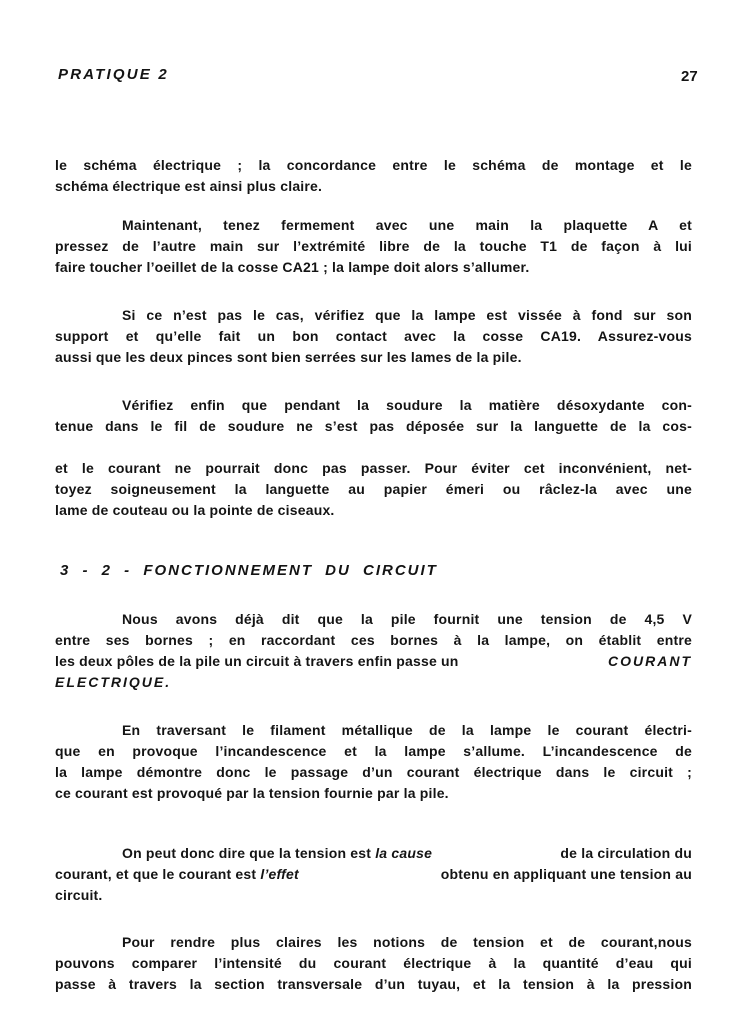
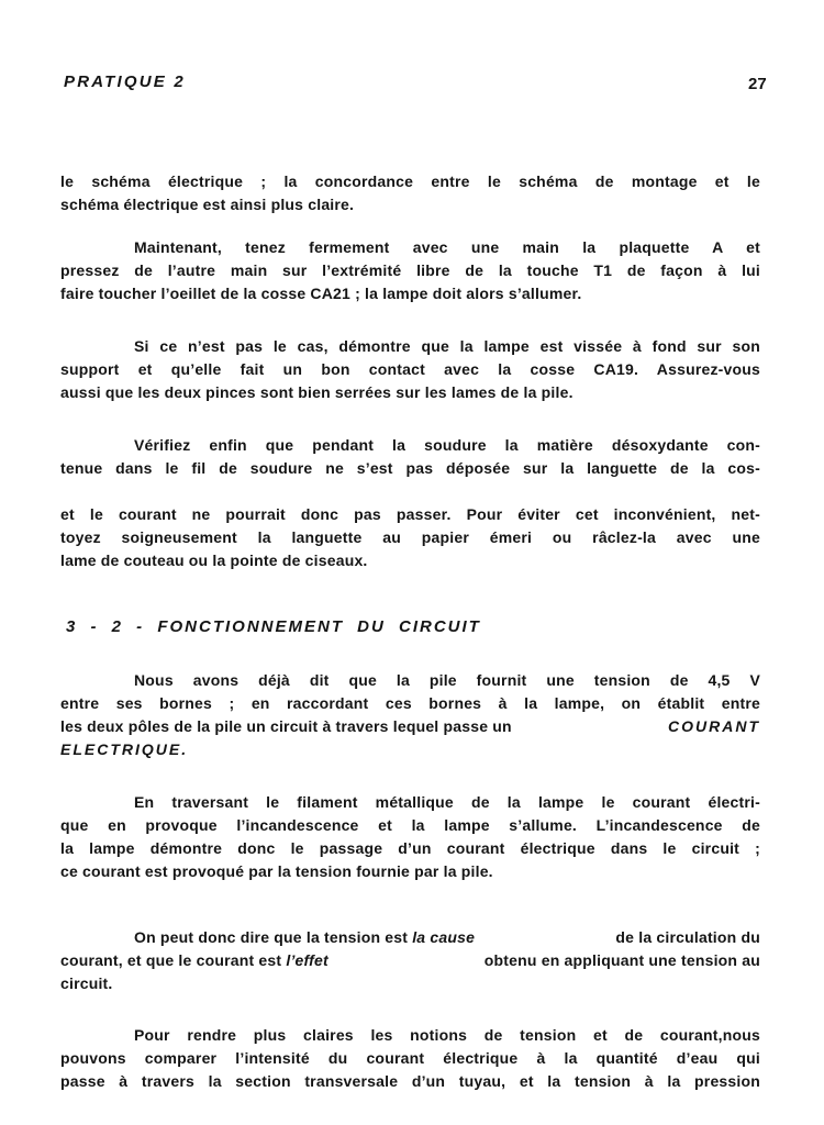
  PRATIQUE 2
  27
  le schéma électrique ; la concordance entre le schéma de montage et le
  schéma électrique est ainsi plus claire.
  Maintenant, tenez fermement avec une main la plaquette A et
  pressez de l’autre main sur l’extrémité libre de la touche T1 de façon à lui
  faire toucher l’oeillet de la cosse CA21 ; la lampe doit alors s’allumer.
- Si ce n’est pas le cas, vérifiez que la lampe est vissée à fond sur son
+ Si ce n’est pas le cas, démontre que la lampe est vissée à fond sur son
  support et qu’elle fait un bon contact avec la cosse CA19. Assurez-vous
  aussi que les deux pinces sont bien serrées sur les lames de la pile.
  Vérifiez enfin que pendant la soudure la matière désoxydante con-
  tenue dans le fil de soudure ne s’est pas déposée sur la languette de la cos-
  et le courant ne pourrait donc pas passer. Pour éviter cet inconvénient, net-
  toyez soigneusement la languette au papier émeri ou râclez-la avec une
  lame de couteau ou la pointe de ciseaux.
  3 - 2 - FONCTIONNEMENT DU CIRCUIT
  Nous avons déjà dit que la pile fournit une tension de 4,5 V
  entre ses bornes ; en raccordant ces bornes à la lampe, on établit entre
- les deux pôles de la pile un circuit à travers enfin passe un
+ les deux pôles de la pile un circuit à travers lequel passe un
  COURANT
  ELECTRIQUE.
  En traversant le filament métallique de la lampe le courant électri-
  que en provoque l’incandescence et la lampe s’allume. L’incandescence de
  la lampe démontre donc le passage d’un courant électrique dans le circuit ;
  ce courant est provoqué par la tension fournie par la pile.
  On peut donc dire que la tension est
  la cause
  de la circulation du
  courant, et que le courant est
  l’effet
  obtenu en appliquant une tension au
  circuit.
  Pour rendre plus claires les notions de tension et de courant,nous
  pouvons comparer l’intensité du courant électrique à la quantité d’eau qui
  passe à travers la section transversale d’un tuyau, et la tension à la pression
